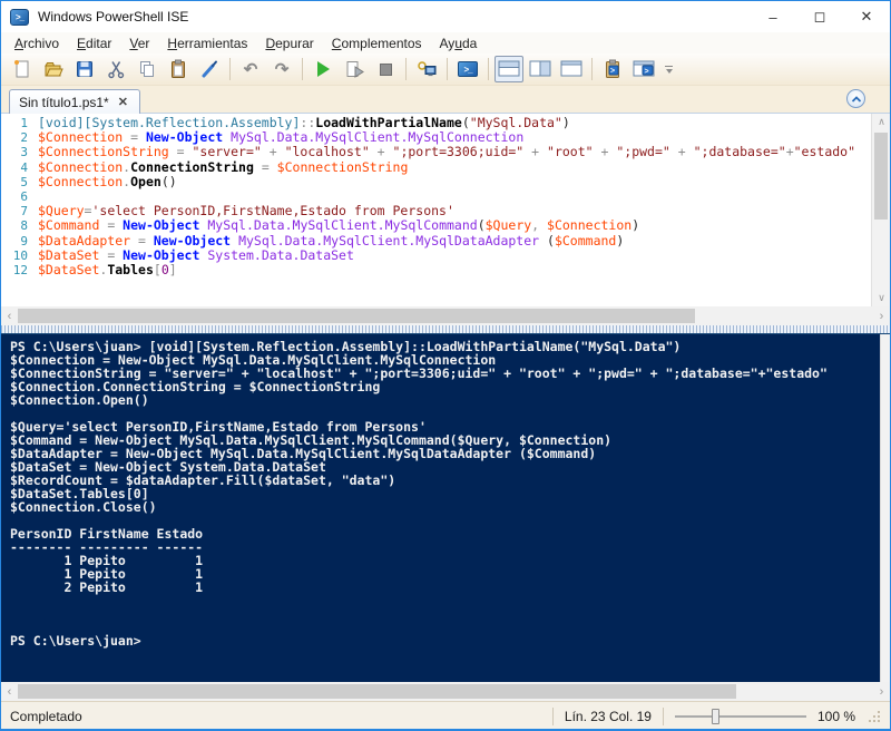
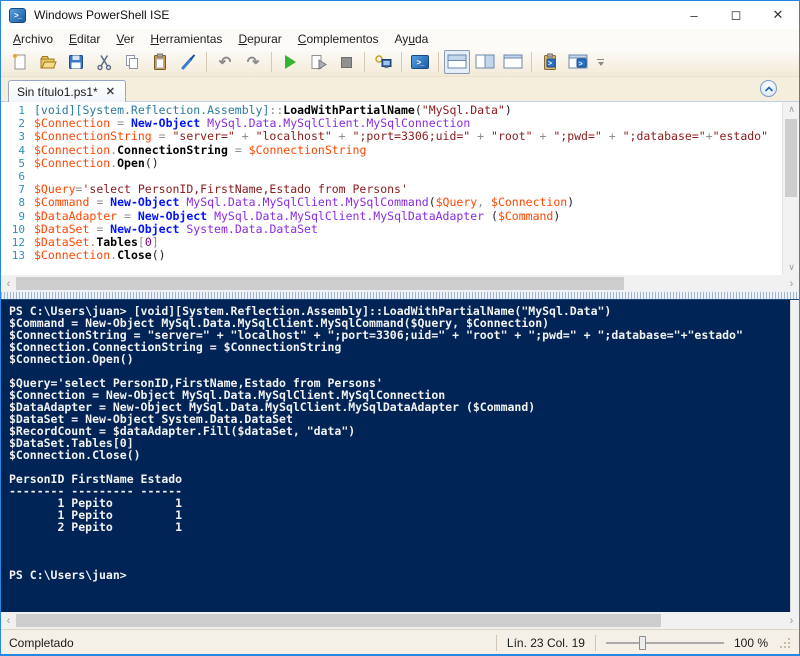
  >_
  Windows PowerShell ISE
  –
  ◻
  ✕
  Archivo
  Editar
  Ver
  Herramientas
  Depurar
  Complementos
  Ayuda
  ↶
  ↷
  >_
  Sin título1.ps1*
  ✕
  1 [void][System.Reflection.Assembly]::LoadWithPartialName("MySql.Data")
  2 $Connection = New-Object MySql.Data.MySqlClient.MySqlConnection
  3 $ConnectionString = "server=" + "localhost" + ";port=3306;uid=" + "root" + ";pwd=" + ";database="+"estado"
  4 $Connection.ConnectionString = $ConnectionString
  5 $Connection.Open()
  6
  7 $Query='select PersonID,FirstName,Estado from Persons'
  8 $Command = New-Object MySql.Data.MySqlClient.MySqlCommand($Query, $Connection)
  9 $DataAdapter = New-Object MySql.Data.MySqlClient.MySqlDataAdapter ($Command)
  10 $DataSet = New-Object System.Data.DataSet
  12 $DataSet.Tables[0]
+ 13 $Connection.Close()
  ∧
  ∨
  ‹
  ›
  PS C:\Users\juan> [void][System.Reflection.Assembly]::LoadWithPartialName("MySql.Data")
- $Connection = New-Object MySql.Data.MySqlClient.MySqlConnection
+ $Command = New-Object MySql.Data.MySqlClient.MySqlCommand($Query, $Connection)
  $ConnectionString = "server=" + "localhost" + ";port=3306;uid=" + "root" + ";pwd=" + ";database="+"estado"
  $Connection.ConnectionString = $ConnectionString
  $Connection.Open()
  $Query='select PersonID,FirstName,Estado from Persons'
- $Command = New-Object MySql.Data.MySqlClient.MySqlCommand($Query, $Connection)
+ $Connection = New-Object MySql.Data.MySqlClient.MySqlConnection
  $DataAdapter = New-Object MySql.Data.MySqlClient.MySqlDataAdapter ($Command)
  $DataSet = New-Object System.Data.DataSet
  $RecordCount = $dataAdapter.Fill($dataSet, "data")
  $DataSet.Tables[0]
  $Connection.Close()
  PersonID FirstName Estado
  -------- --------- ------
  1 Pepito 1
  1 Pepito 1
  2 Pepito 1
  PS C:\Users\juan>
  ‹
  ›
  Completado
  Lín. 23 Col. 19
  100 %
